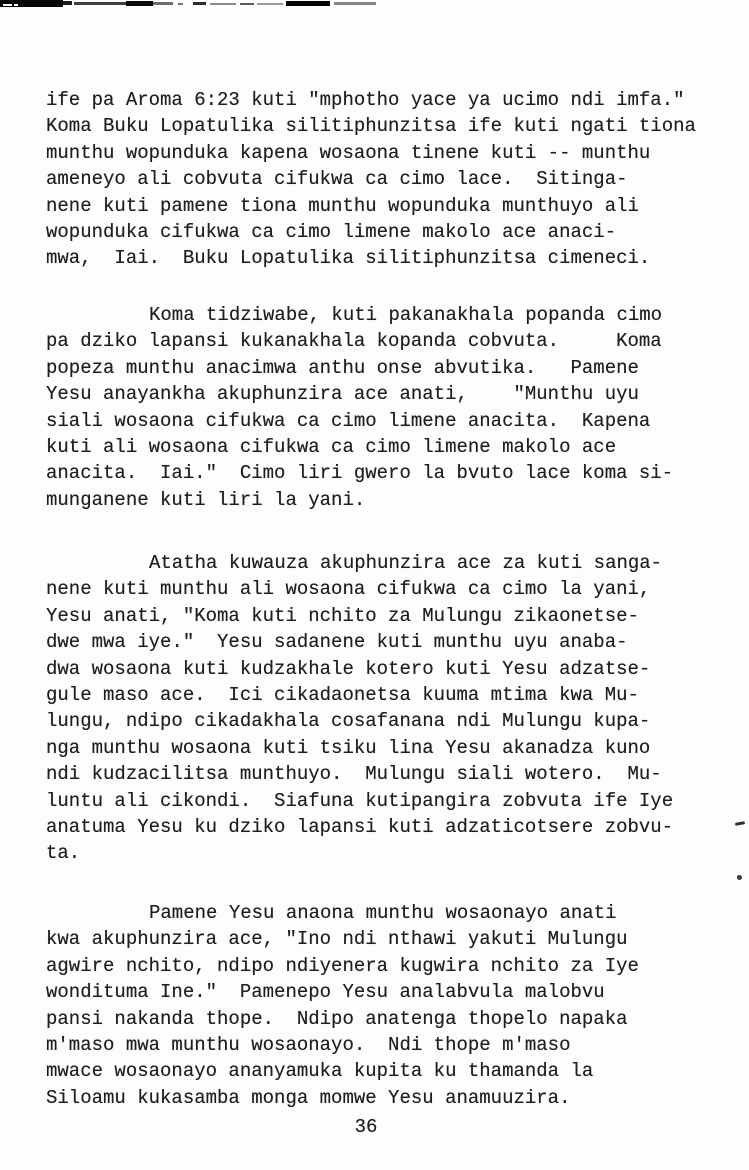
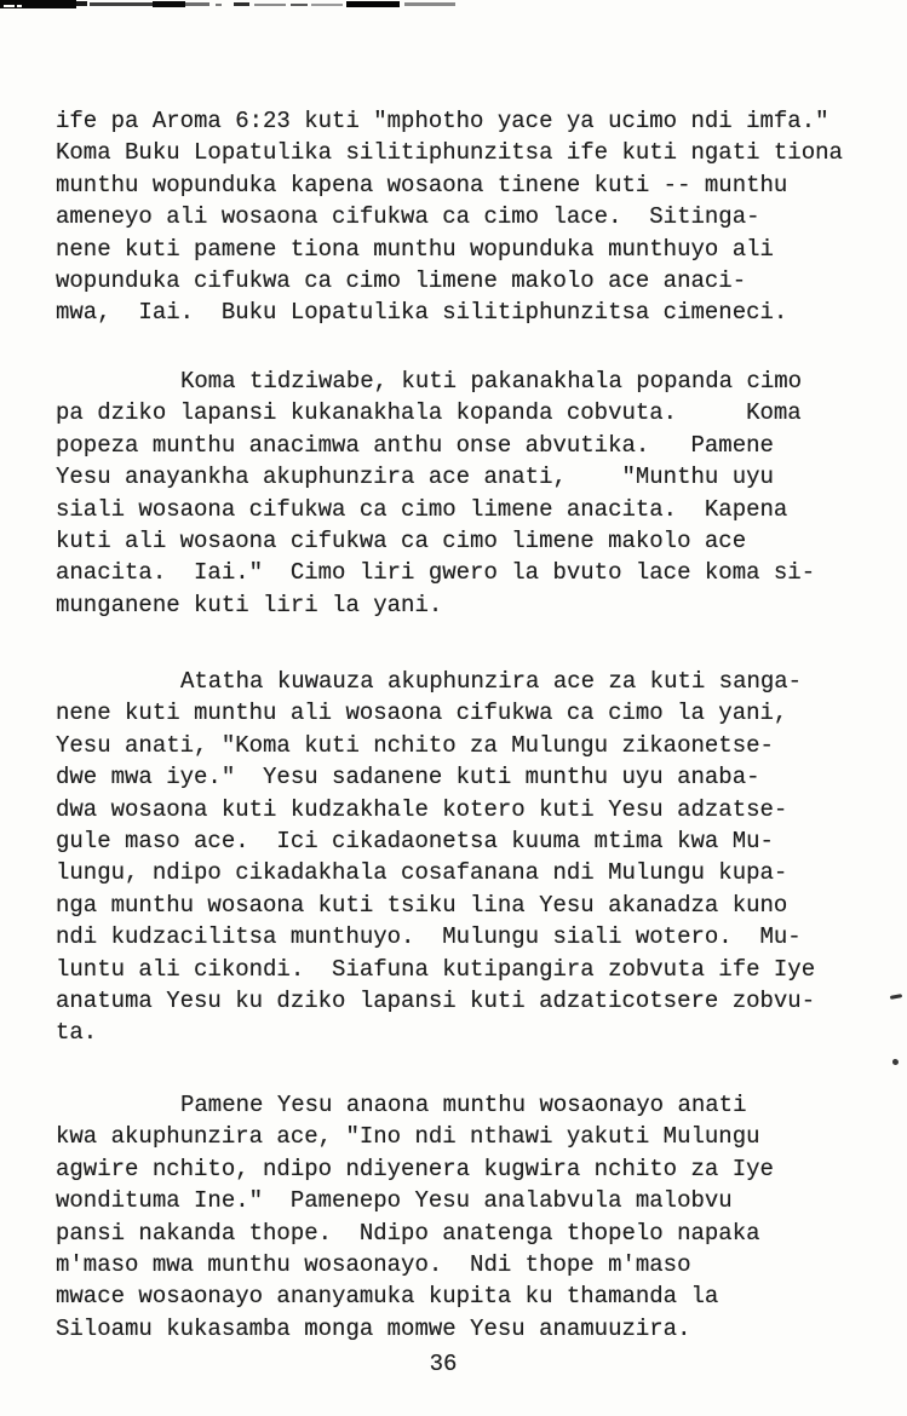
  ife pa Aroma 6:23 kuti "mphotho yace ya ucimo ndi imfa."
  Koma Buku Lopatulika silitiphunzitsa ife kuti ngati tiona
  munthu wopunduka kapena wosaona tinene kuti -- munthu
- ameneyo ali cobvuta cifukwa ca cimo lace. Sitinga-
+ ameneyo ali wosaona cifukwa ca cimo lace. Sitinga-
  nene kuti pamene tiona munthu wopunduka munthuyo ali
  wopunduka cifukwa ca cimo limene makolo ace anaci-
  mwa, Iai. Buku Lopatulika silitiphunzitsa cimeneci.
  Koma tidziwabe, kuti pakanakhala popanda cimo
  pa dziko lapansi kukanakhala kopanda cobvuta. Koma
  popeza munthu anacimwa anthu onse abvutika. Pamene
  Yesu anayankha akuphunzira ace anati, "Munthu uyu
  siali wosaona cifukwa ca cimo limene anacita. Kapena
  kuti ali wosaona cifukwa ca cimo limene makolo ace
  anacita. Iai." Cimo liri gwero la bvuto lace koma si-
  munganene kuti liri la yani.
  Atatha kuwauza akuphunzira ace za kuti sanga-
  nene kuti munthu ali wosaona cifukwa ca cimo la yani,
  Yesu anati, "Koma kuti nchito za Mulungu zikaonetse-
  dwe mwa iye." Yesu sadanene kuti munthu uyu anaba-
  dwa wosaona kuti kudzakhale kotero kuti Yesu adzatse-
  gule maso ace. Ici cikadaonetsa kuuma mtima kwa Mu-
  lungu, ndipo cikadakhala cosafanana ndi Mulungu kupa-
  nga munthu wosaona kuti tsiku lina Yesu akanadza kuno
  ndi kudzacilitsa munthuyo. Mulungu siali wotero. Mu-
  luntu ali cikondi. Siafuna kutipangira zobvuta ife Iye
  anatuma Yesu ku dziko lapansi kuti adzaticotsere zobvu-
  ta.
  Pamene Yesu anaona munthu wosaonayo anati
  kwa akuphunzira ace, "Ino ndi nthawi yakuti Mulungu
  agwire nchito, ndipo ndiyenera kugwira nchito za Iye
  wondituma Ine." Pamenepo Yesu analabvula malobvu
  pansi nakanda thope. Ndipo anatenga thopelo napaka
  m'maso mwa munthu wosaonayo. Ndi thope m'maso
  mwace wosaonayo ananyamuka kupita ku thamanda la
  Siloamu kukasamba monga momwe Yesu anamuuzira.
  36
